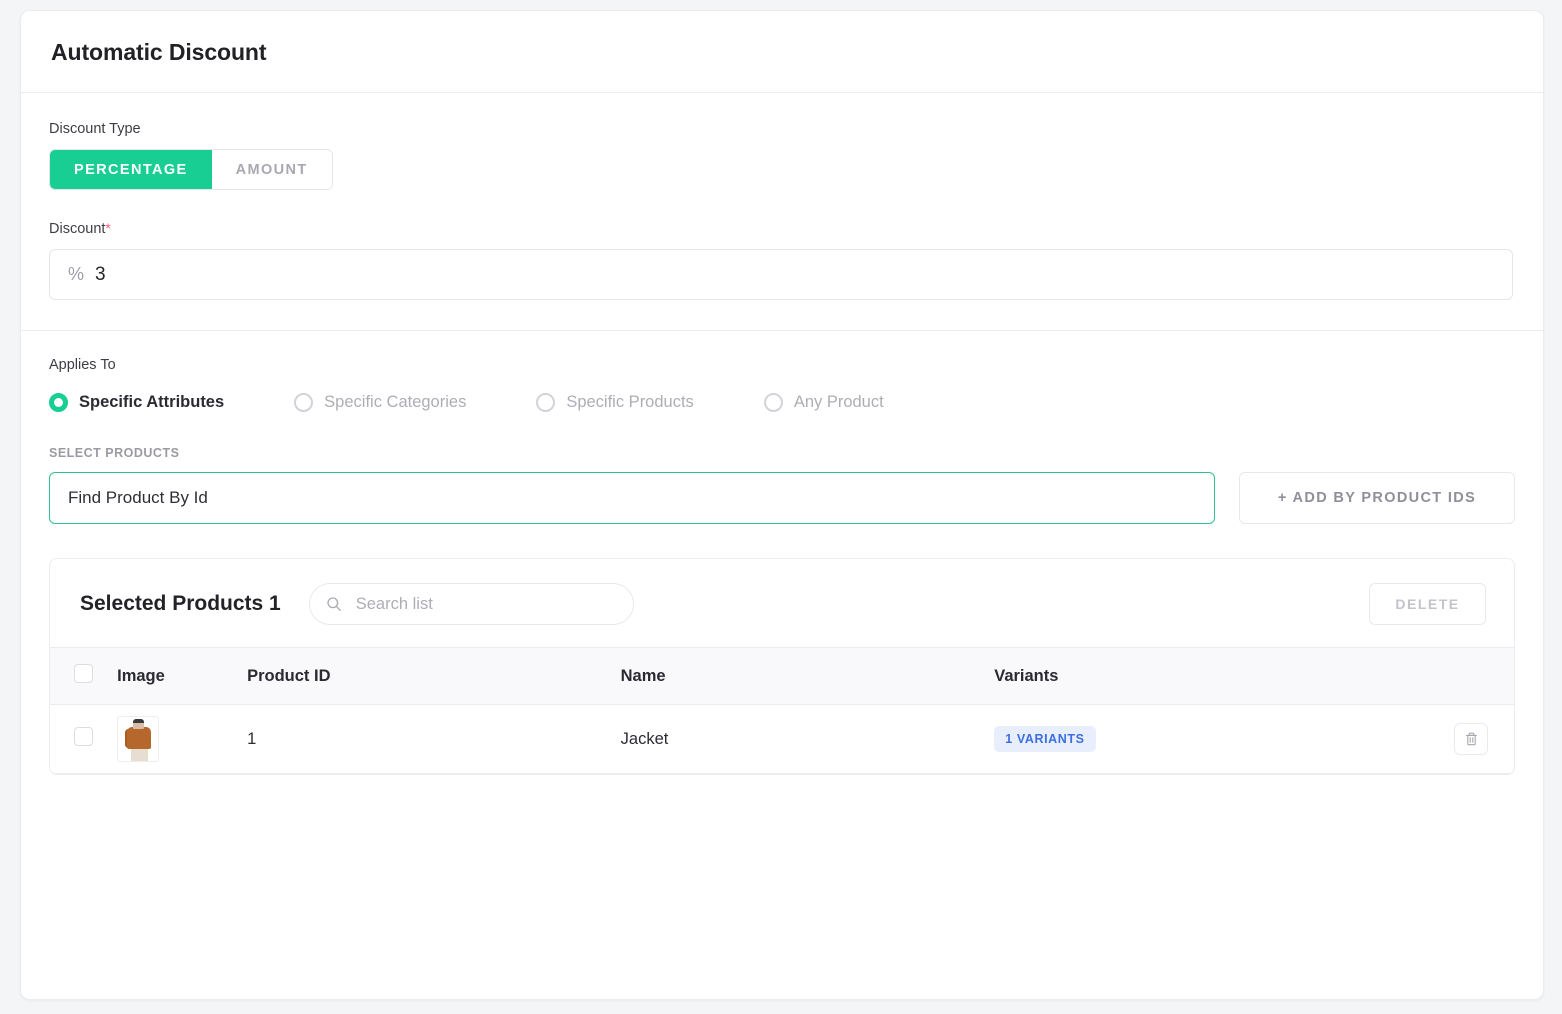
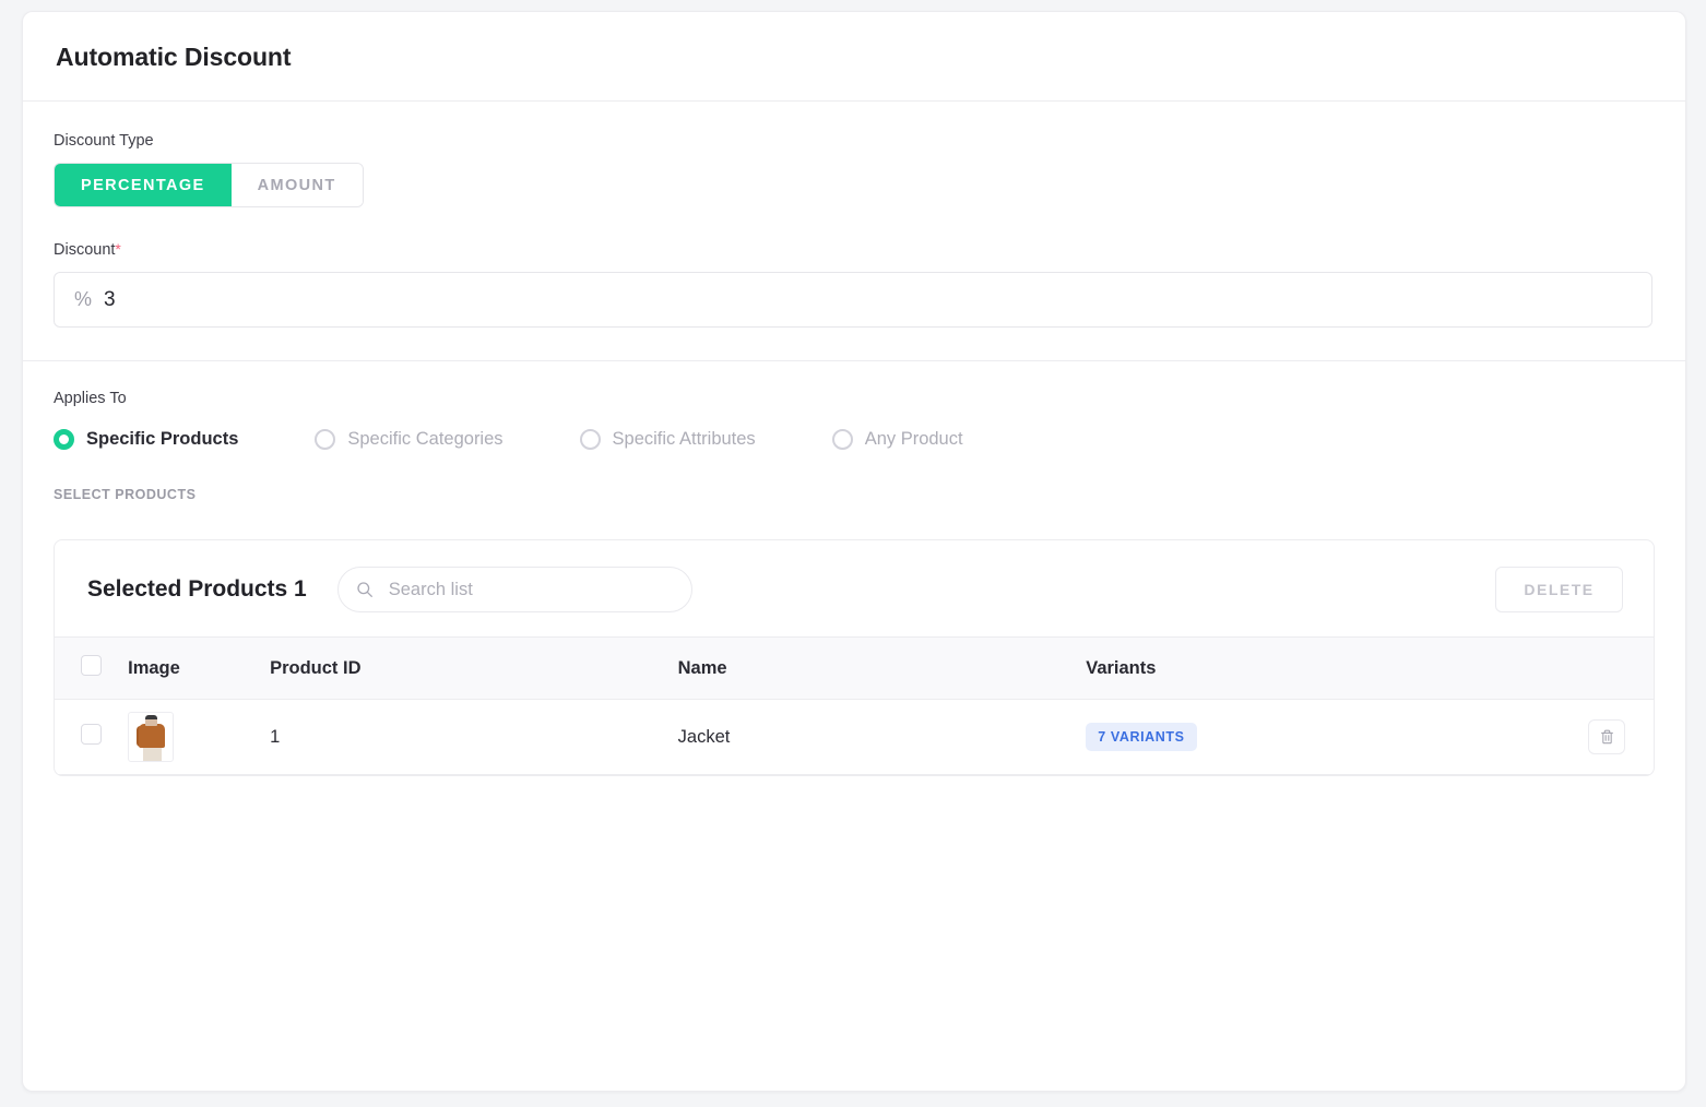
  Automatic Discount
  Discount Type
  PERCENTAGE
  AMOUNT
  Discount*
  %
  3
  Applies To
- Specific Attributes
+ Specific Products
  Specific Categories
- Specific Products
+ Specific Attributes
  Any Product
  SELECT PRODUCTS
- Find Product By Id
- + ADD BY PRODUCT IDS
  Selected Products 1
  Search list
  DELETE
  	Image	Product ID	Name	Variants
- 		1	Jacket	1 VARIANTS
+ 		1	Jacket	7 VARIANTS
